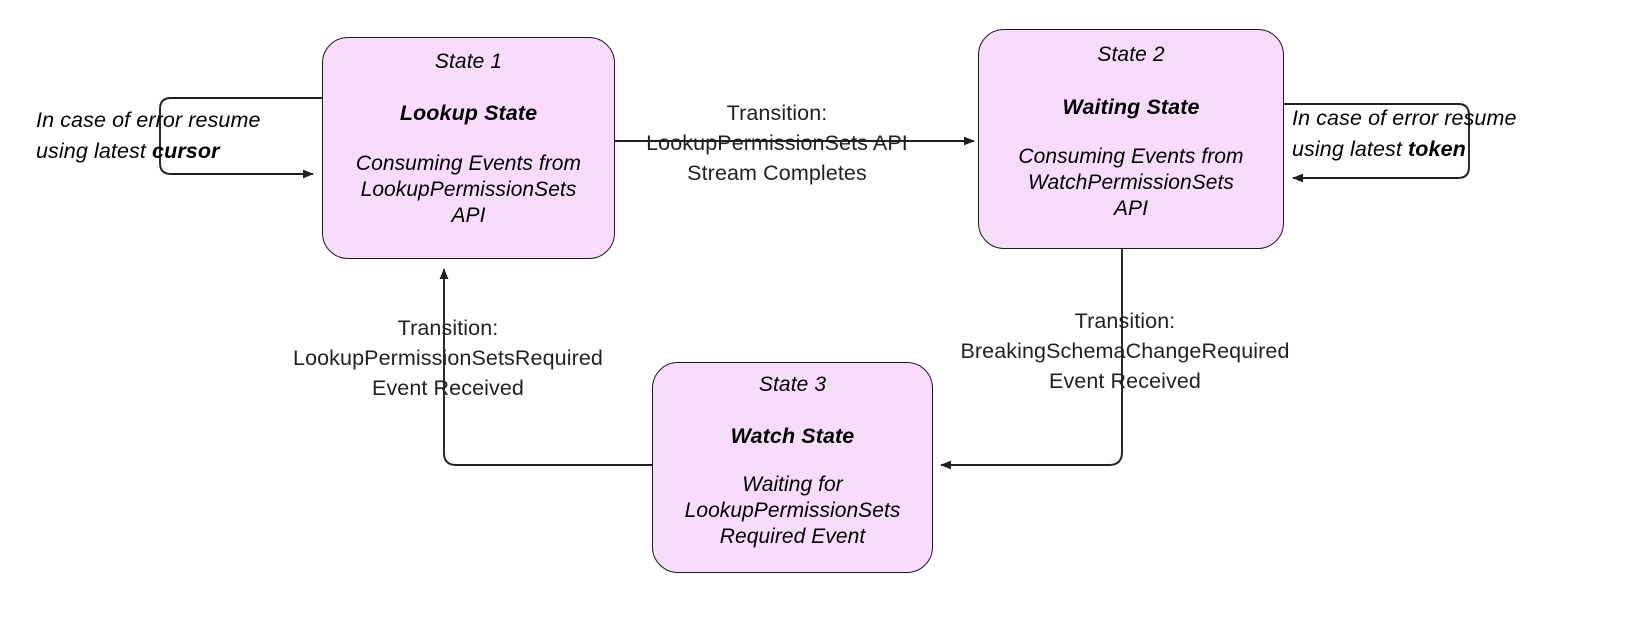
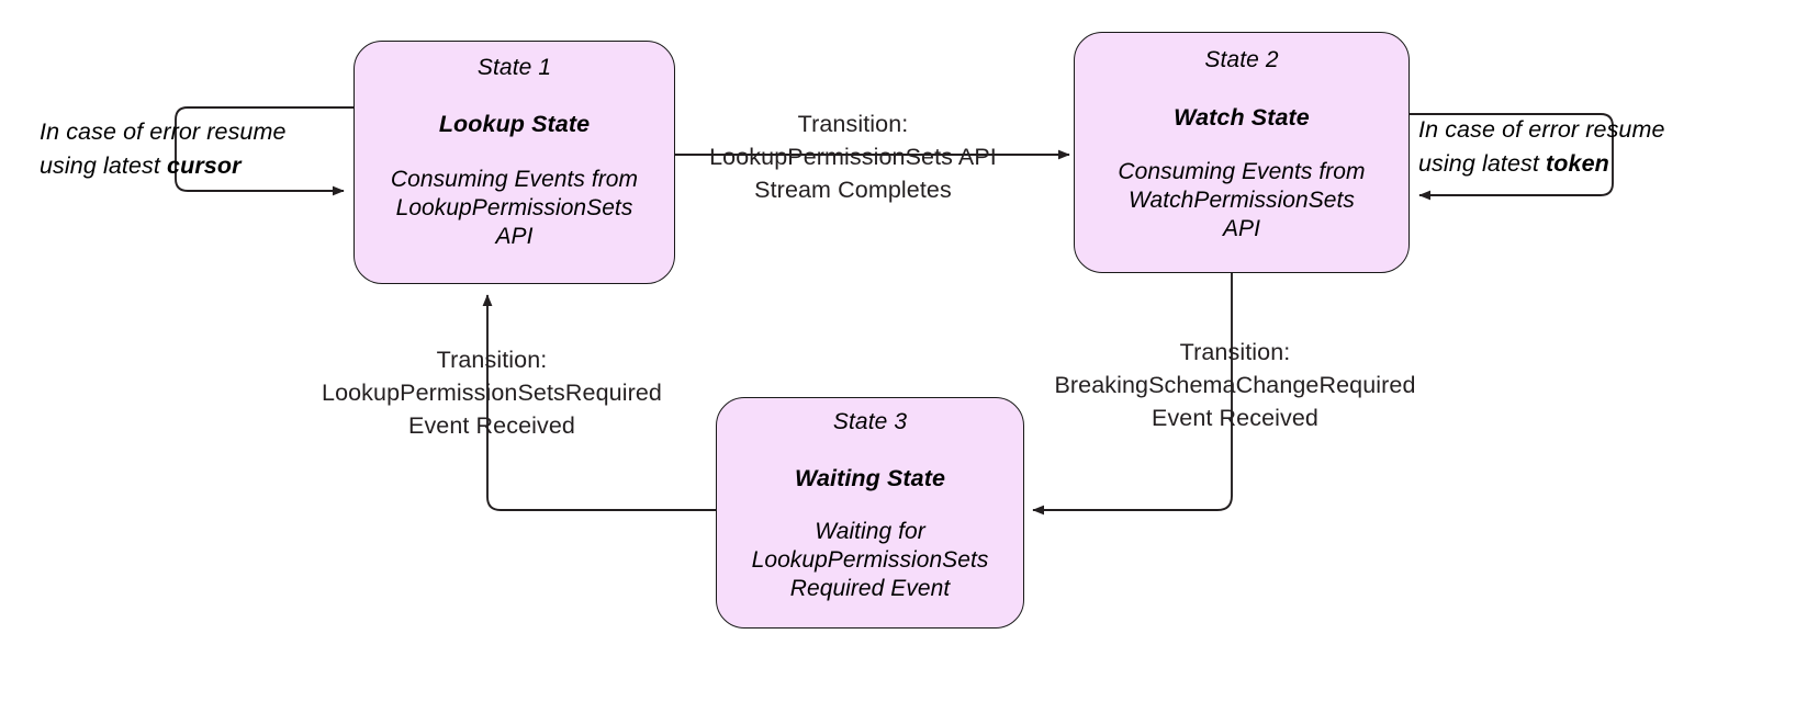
  State 1
  Lookup State
  Consuming Events from
  LookupPermissionSets
  API
  State 2
- Waiting State
+ Watch State
  Consuming Events from
  WatchPermissionSets
  API
  State 3
- Watch State
+ Waiting State
  Waiting for
  LookupPermissionSets
  Required Event
  Transition:
  LookupPermissionSets API
  Stream Completes
  Transition:
  LookupPermissionSetsRequired
  Event Received
  Transition:
  BreakingSchemaChangeRequired
  Event Received
  In case of error resume
  using latest cursor
  In case of error resume
  using latest token
